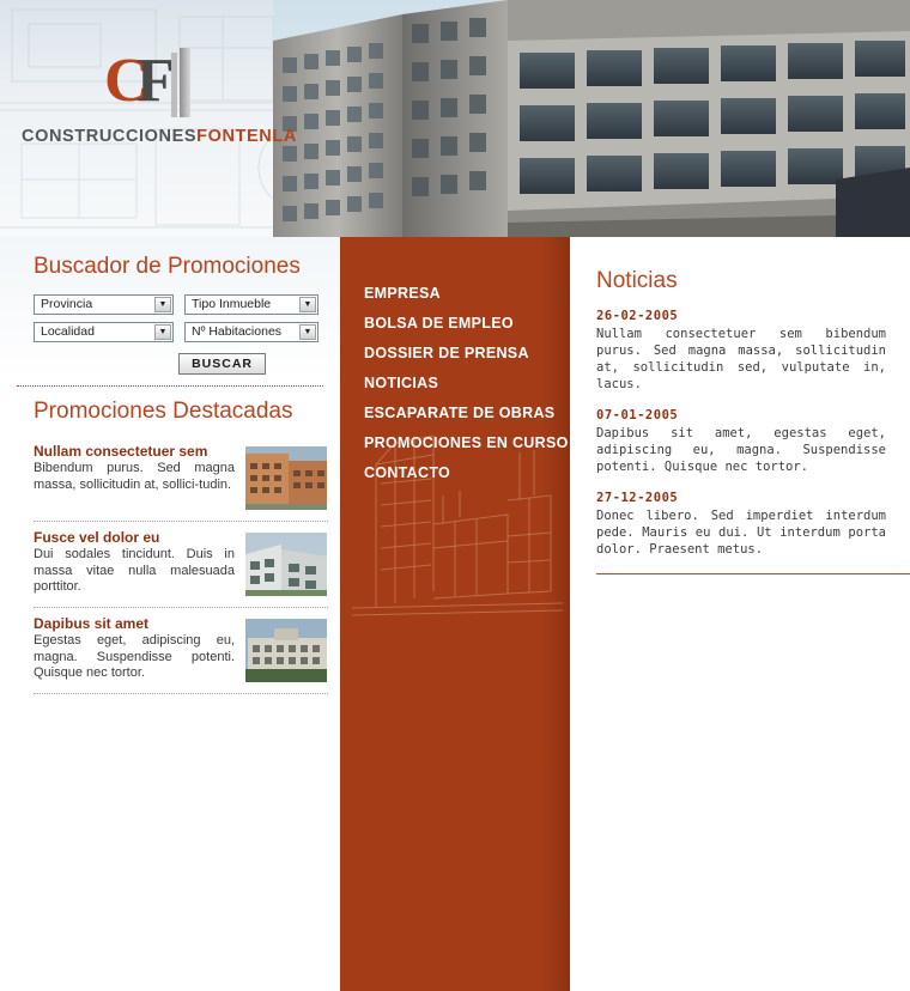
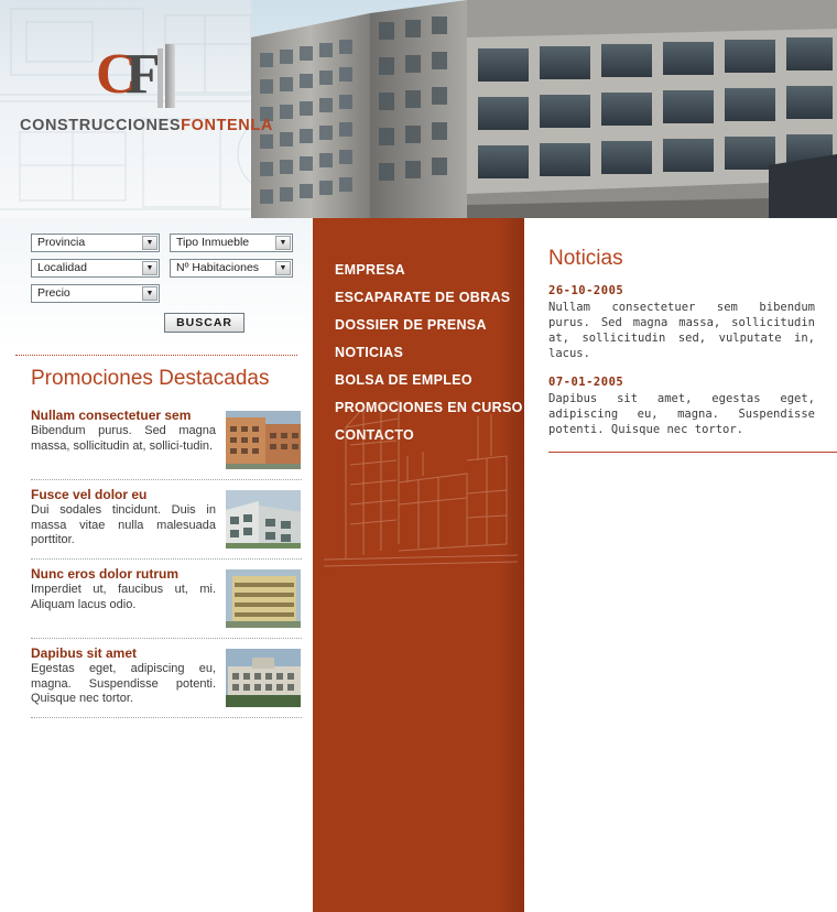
  C
  F
  CONSTRUCCIONESFONTENLA
- Buscador de Promociones
  Provincia
  Tipo Inmueble
  Localidad
  Nº Habitaciones
+ Precio
  BUSCAR
  Promociones Destacadas
  Nullam consectetuer sem
  Bibendum purus. Sed magna massa, sollicitudin at, sollici-tudin.
  Fusce vel dolor eu
  Dui sodales tincidunt. Duis in massa vitae nulla malesuada porttitor.
+ Nunc eros dolor rutrum
+ Imperdiet ut, faucibus ut, mi. Aliquam lacus odio.
  Dapibus sit amet
  Egestas eget, adipiscing eu, magna. Suspendisse potenti. Quisque nec tortor.
  EMPRESA
- BOLSA DE EMPLEO
+ ESCAPARATE DE OBRAS
  DOSSIER DE PRENSA
  NOTICIAS
- ESCAPARATE DE OBRAS
+ BOLSA DE EMPLEO
  PROMOCIONES EN CURSO
  CONTACTO
  Noticias
- 26-02-2005
+ 26-10-2005
  Nullam consectetuer sem bibendum purus. Sed magna massa, sollicitudin at, sollicitudin sed, vulputate in, lacus.
  07-01-2005
  Dapibus sit amet, egestas eget, adipiscing eu, magna. Suspendisse potenti. Quisque nec tortor.
- 27-12-2005
- Donec libero. Sed imperdiet interdum pede. Mauris eu dui. Ut interdum porta dolor. Praesent metus.
